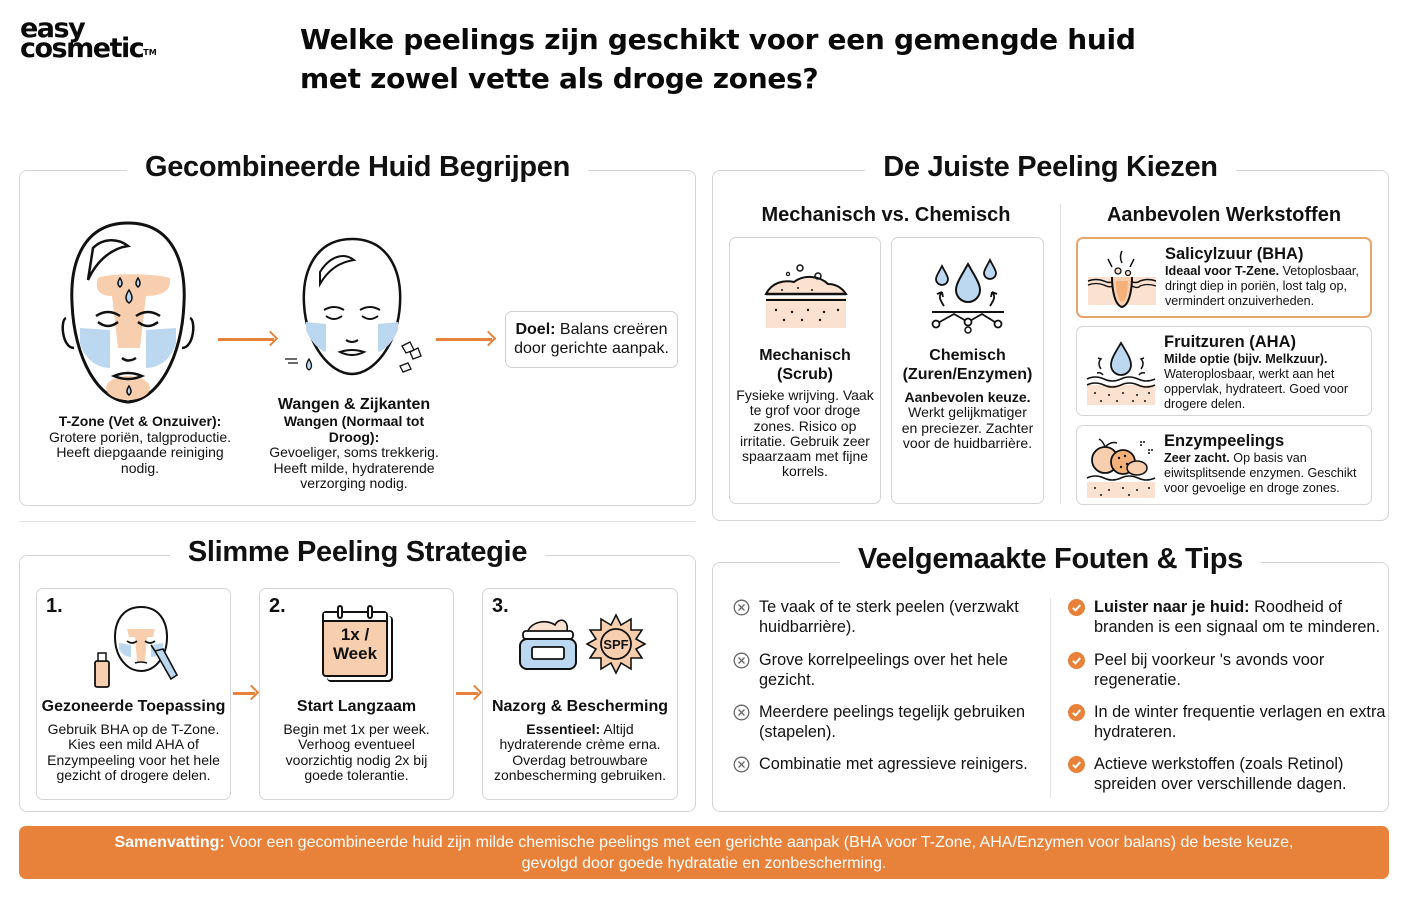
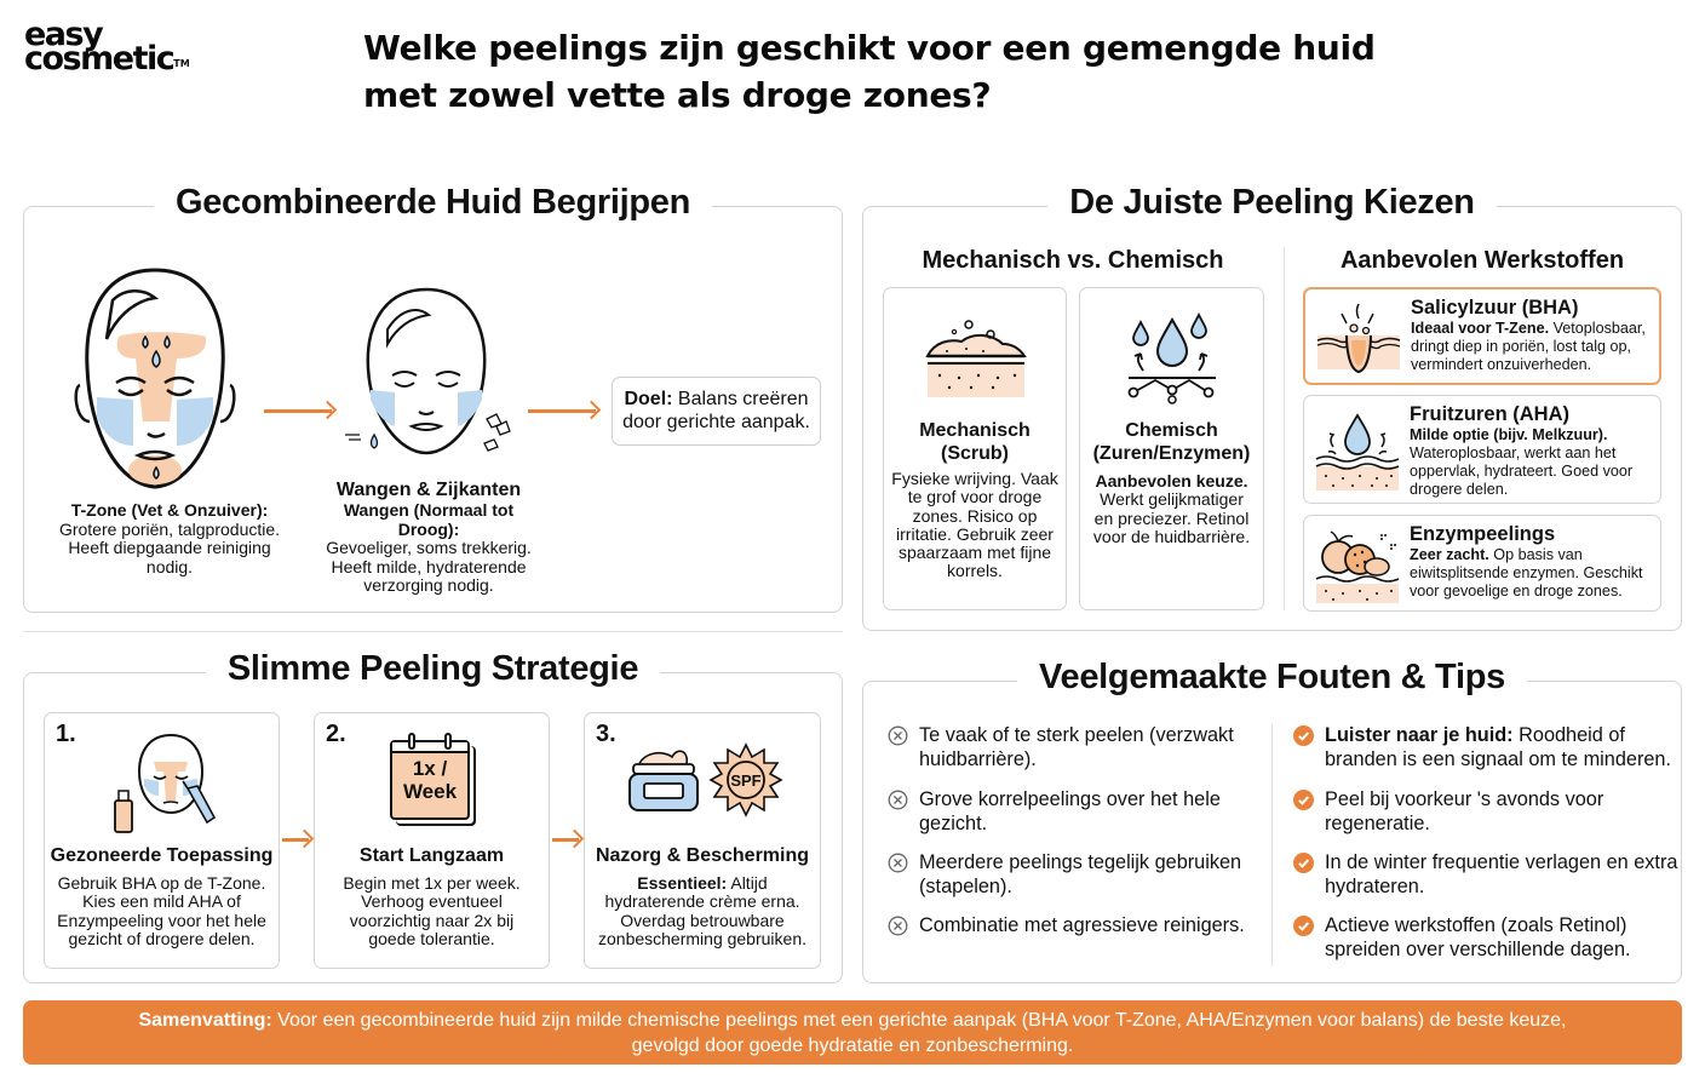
  easy
  cosmeticTM
  Welke peelings zijn geschikt voor een gemengde huid met zowel vette als droge zones?
  Gecombineerde Huid Begrijpen
  Doel: Balans creëren door gerichte aanpak.
  T-Zone (Vet & Onzuiver):
  Grotere poriën, talgproductie. Heeft diepgaande reiniging nodig.
  Wangen & Zijkanten
  Wangen (Normaal tot Droog):
  Gevoeliger, soms trekkerig. Heeft milde, hydraterende verzorging nodig.
  De Juiste Peeling Kiezen
  Mechanisch vs. Chemisch
  Aanbevolen Werkstoffen
  Mechanisch (Scrub)
  Fysieke wrijving. Vaak te grof voor droge zones. Risico op irritatie. Gebruik zeer spaarzaam met fijne korrels.
  Chemisch (Zuren/Enzymen)
  Aanbevolen keuze.
- Werkt gelijkmatiger en preciezer. Zachter voor de huidbarrière.
+ Werkt gelijkmatiger en preciezer. Retinol voor de huidbarrière.
  Salicylzuur (BHA)
  Ideaal voor T-Zene. Vetoplosbaar, dringt diep in poriën, lost talg op, vermindert onzuiverheden.
  Fruitzuren (AHA)
  Milde optie (bijv. Melkzuur). Wateroplosbaar, werkt aan het oppervlak, hydrateert. Goed voor drogere delen.
  Enzympeelings
  Zeer zacht. Op basis van eiwitsplitsende enzymen. Geschikt voor gevoelige en droge zones.
  Slimme Peeling Strategie
  1.
  Gezoneerde Toepassing
  Gebruik BHA op de T-Zone. Kies een mild AHA of Enzympeeling voor het hele gezicht of drogere delen.
  2.
  1x /
  Week
  Start Langzaam
- Begin met 1x per week. Verhoog eventueel voorzichtig nodig 2x bij goede tolerantie.
+ Begin met 1x per week. Verhoog eventueel voorzichtig naar 2x bij goede tolerantie.
  3.
  SPF
  Nazorg & Bescherming
  Essentieel: Altijd hydraterende crème erna. Overdag betrouwbare zonbescherming gebruiken.
  Veelgemaakte Fouten & Tips
  Te vaak of te sterk peelen (verzwakt huidbarrière).
  Grove korrelpeelings over het hele gezicht.
  Meerdere peelings tegelijk gebruiken (stapelen).
  Combinatie met agressieve reinigers.
  Luister naar je huid: Roodheid of branden is een signaal om te minderen.
  Peel bij voorkeur 's avonds voor regeneratie.
  In de winter frequentie verlagen en extra hydrateren.
  Actieve werkstoffen (zoals Retinol) spreiden over verschillende dagen.
  Samenvatting: Voor een gecombineerde huid zijn milde chemische peelings met een gerichte aanpak (BHA voor T-Zone, AHA/Enzymen voor balans) de beste keuze, gevolgd door goede hydratatie en zonbescherming.
